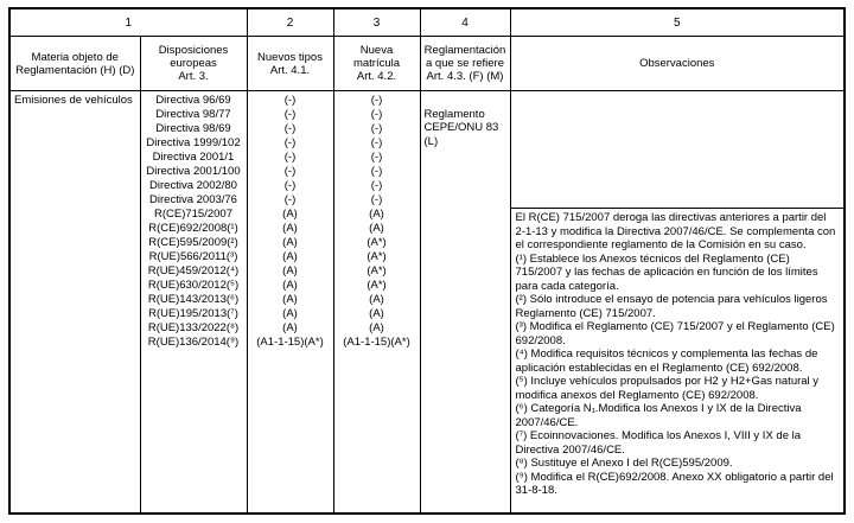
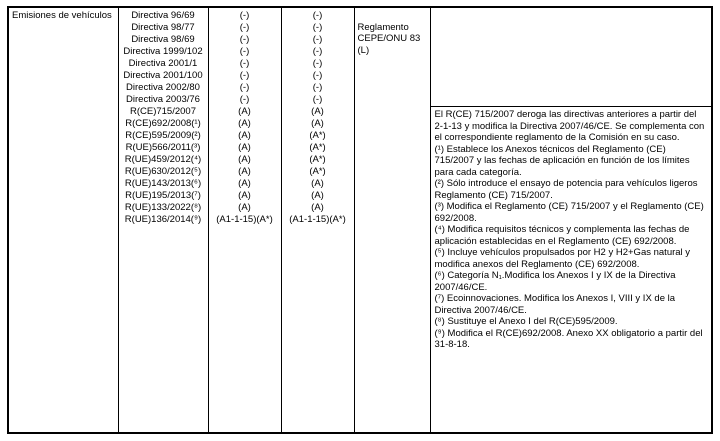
- 1	2	3	4	5
- Materia objeto de Reglamentación (H) (D)	Disposiciones europeas Art. 3.	Nuevos tipos Art. 4.1.	Nueva matrícula Art. 4.2.	Reglamentación a que se refiere Art. 4.3. (F) (M)	Observaciones
  Emisiones de vehículos	Directiva 96/69Directiva 98/77Directiva 98/69Directiva 1999/102Directiva 2001/1Directiva 2001/100Directiva 2002/80Directiva 2003/76R(CE)715/2007R(CE)692/2008(¹)R(CE)595/2009(²)R(UE)566/2011(³)R(UE)459/2012(⁴)R(UE)630/2012(⁵)R(UE)143/2013(⁶)R(UE)195/2013(⁷)R(UE)133/2022(⁸)R(UE)136/2014(⁹)	(-)(-)(-)(-)(-)(-)(-)(-)(A)(A)(A)(A)(A)(A)(A)(A)(A)(A1-1-15)(A*)	(-)(-)(-)(-)(-)(-)(-)(-)(A)(A)(A*)(A*)(A*)(A*)(A)(A)(A)(A1-1-15)(A*)	Reglamento CEPE/ONU 83 (L)	El R(CE) 715/2007 deroga las directivas anteriores a partir del 2-1-13 y modifica la Directiva 2007/46/CE. Se complementa con el correspondiente reglamento de la Comisión en su caso.(¹) Establece los Anexos técnicos del Reglamento (CE) 715/2007 y las fechas de aplicación en función de los límites para cada categoría.(²) Sólo introduce el ensayo de potencia para vehículos ligeros Reglamento (CE) 715/2007.(³) Modifica el Reglamento (CE) 715/2007 y el Reglamento (CE) 692/2008.(⁴) Modifica requisitos técnicos y complementa las fechas de aplicación establecidas en el Reglamento (CE) 692/2008.(⁵) Incluye vehículos propulsados por H2 y H2+Gas natural y modifica anexos del Reglamento (CE) 692/2008.(⁶) Categoría N₁.Modifica los Anexos I y IX de la Directiva 2007/46/CE.(⁷) Ecoinnovaciones. Modifica los Anexos I, VIII y IX de la Directiva 2007/46/CE.(⁸) Sustituye el Anexo I del R(CE)595/2009.(⁹) Modifica el R(CE)692/2008. Anexo XX obligatorio a partir del 31-8-18.
